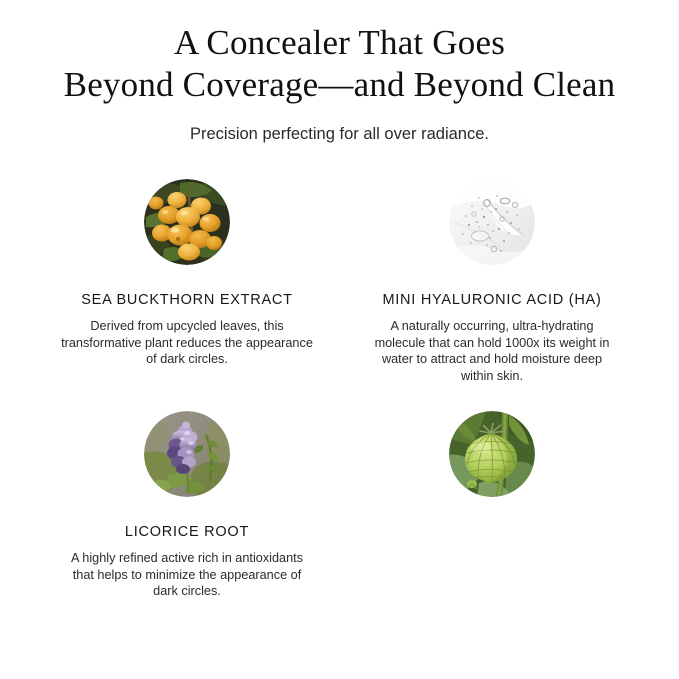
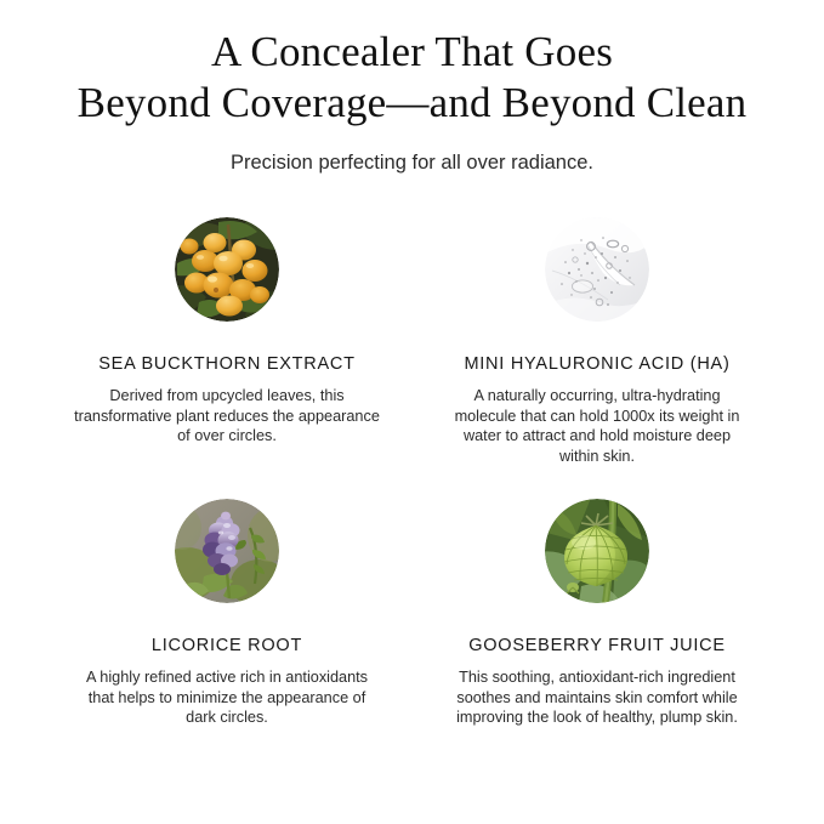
  A Concealer That Goes
  Beyond Coverage—and Beyond Clean
  Precision perfecting for all over radiance.
  SEA BUCKTHORN EXTRACT
- Derived from upcycled leaves, this transformative plant reduces the appearance of dark circles.
+ Derived from upcycled leaves, this transformative plant reduces the appearance of over circles.
  MINI HYALURONIC ACID (HA)
  A naturally occurring, ultra-hydrating molecule that can hold 1000x its weight in water to attract and hold moisture deep within skin.
  LICORICE ROOT
  A highly refined active rich in antioxidants that helps to minimize the appearance of dark circles.
+ GOOSEBERRY FRUIT JUICE
+ This soothing, antioxidant-rich ingredient soothes and maintains skin comfort while improving the look of healthy, plump skin.
